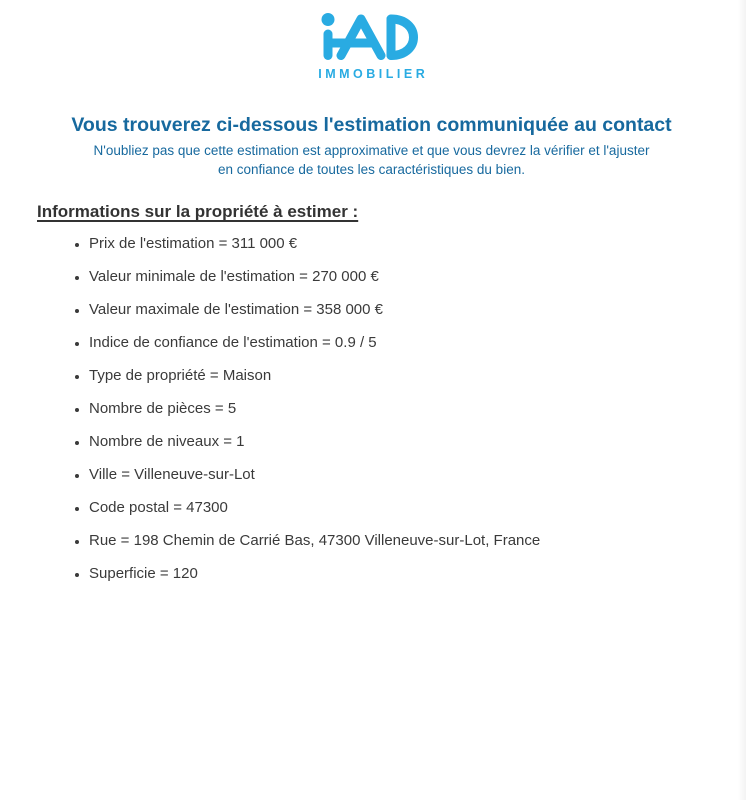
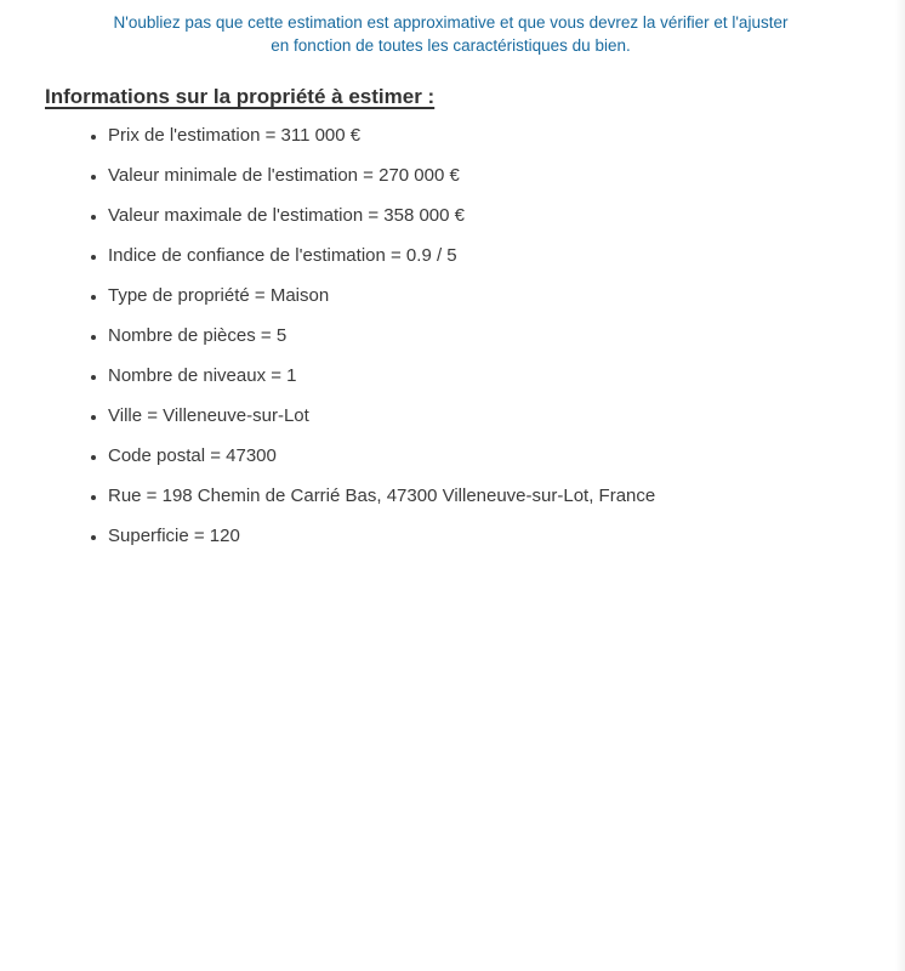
- IMMOBILIER
- Vous trouverez ci-dessous l'estimation communiquée au contact
  N'oubliez pas que cette estimation est approximative et que vous devrez la vérifier et l'ajuster
- en confiance de toutes les caractéristiques du bien.
+ en fonction de toutes les caractéristiques du bien.
  Informations sur la propriété à estimer :
  Prix de l'estimation = 311 000 €
  Valeur minimale de l'estimation = 270 000 €
  Valeur maximale de l'estimation = 358 000 €
  Indice de confiance de l'estimation = 0.9 / 5
  Type de propriété = Maison
  Nombre de pièces = 5
  Nombre de niveaux = 1
  Ville = Villeneuve-sur-Lot
  Code postal = 47300
  Rue = 198 Chemin de Carrié Bas, 47300 Villeneuve-sur-Lot, France
  Superficie = 120
